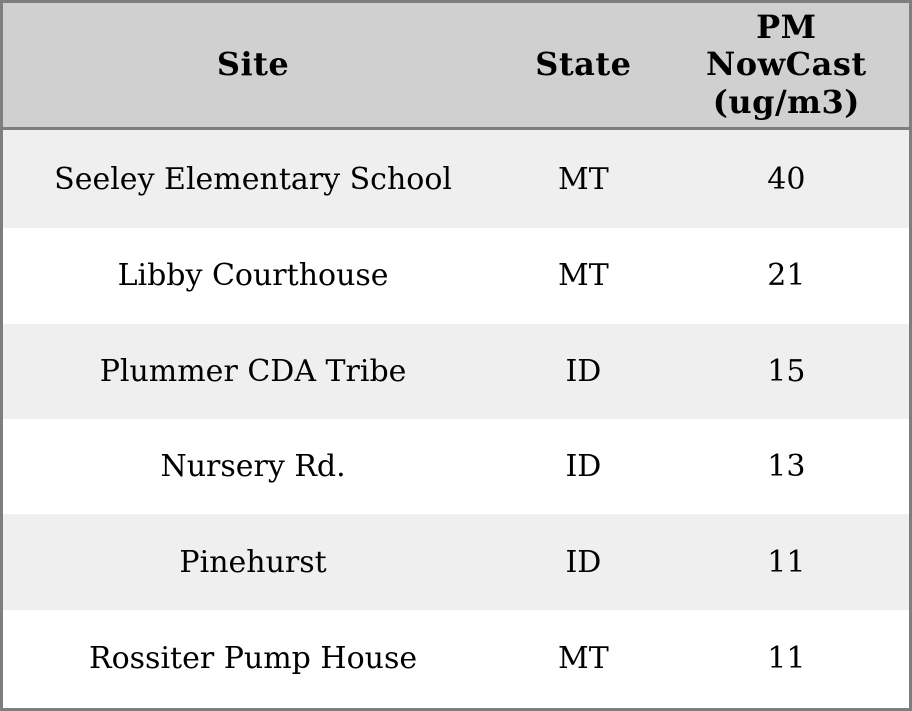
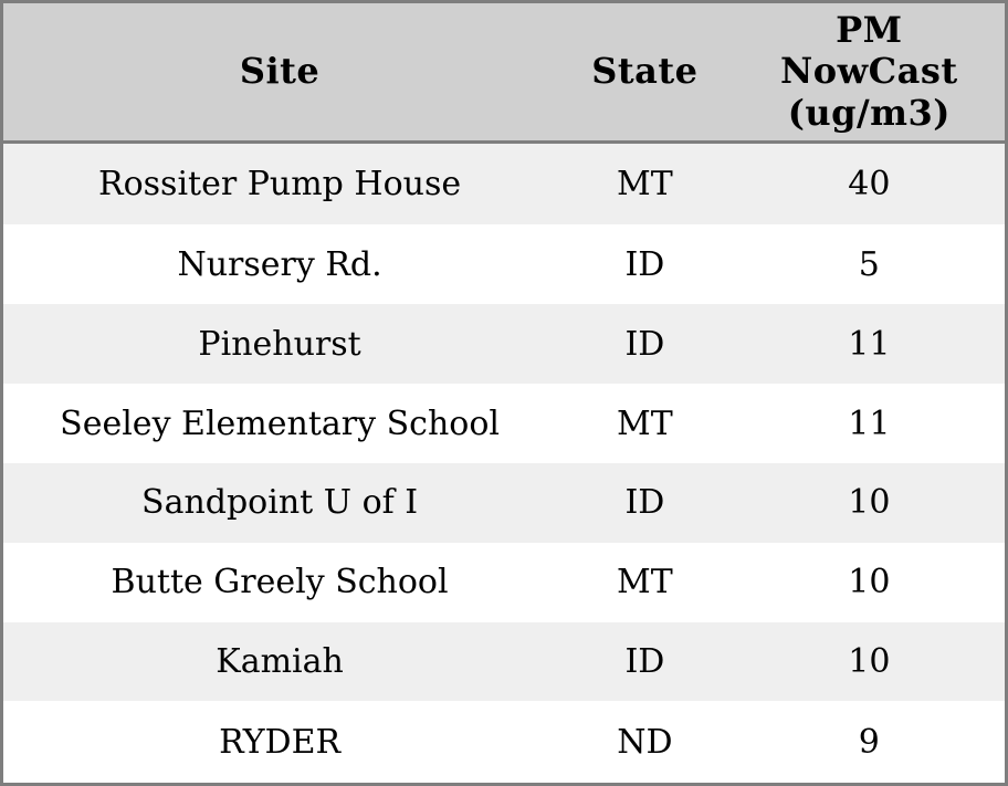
  Site	State	PM NowCast (ug/m3)
- Seeley Elementary School	MT	40
+ Rossiter Pump House	MT	40
- Libby Courthouse	MT	21
- Plummer CDA Tribe	ID	15
- Nursery Rd.	ID	13
+ Nursery Rd.	ID	5
  Pinehurst	ID	11
- Rossiter Pump House	MT	11
+ Seeley Elementary School	MT	11
+ Sandpoint U of I	ID	10
+ Butte Greely School	MT	10
+ Kamiah	ID	10
+ RYDER	ND	9
